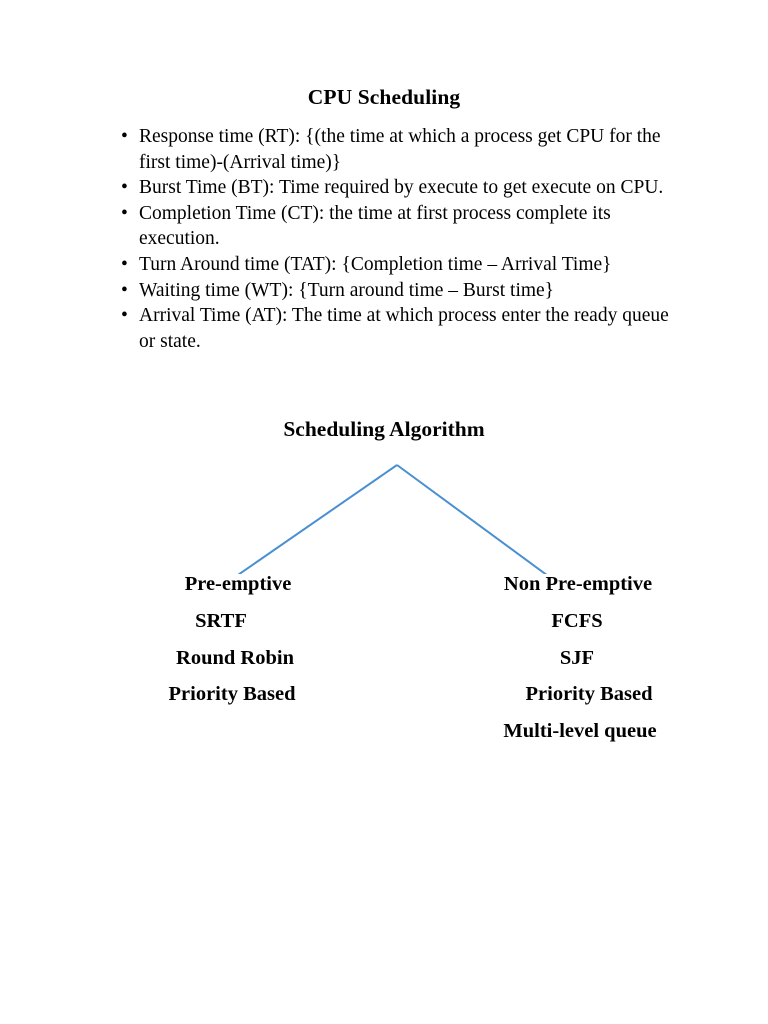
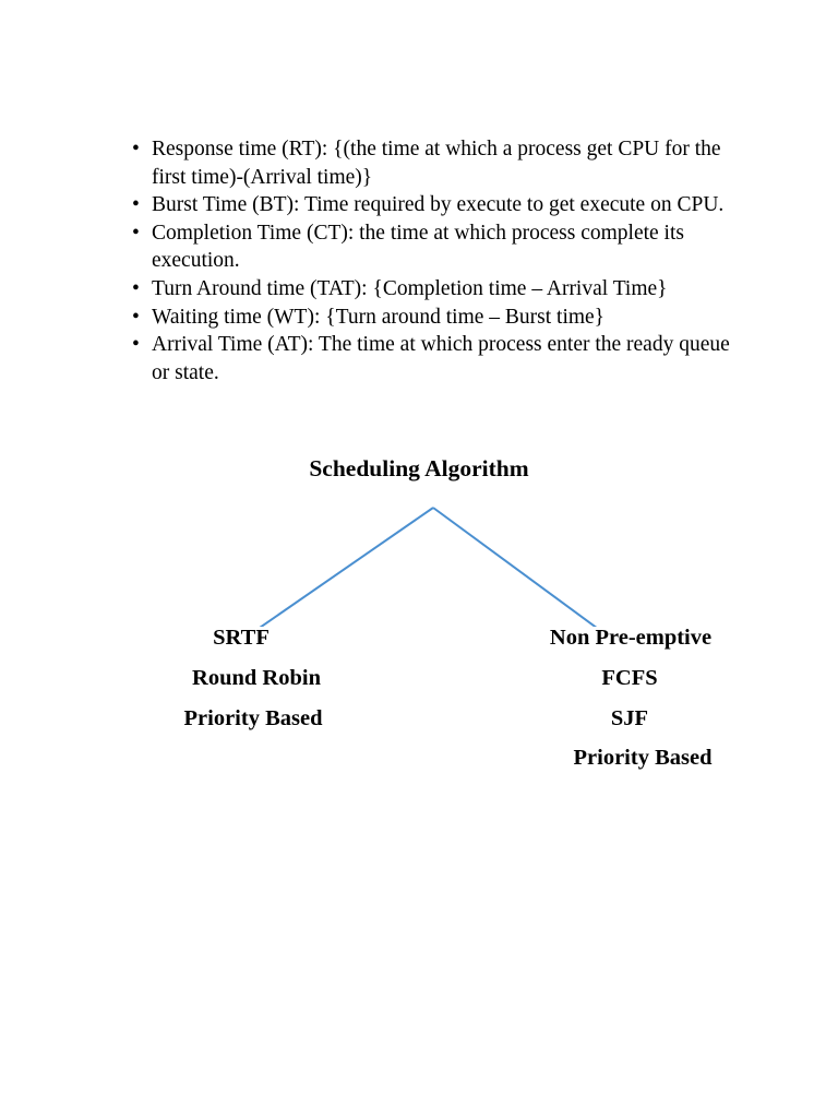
- CPU Scheduling
  •
  Response time (RT): {(the time at which a process get CPU for the first time)-(Arrival time)}
  •
  Burst Time (BT): Time required by execute to get execute on CPU.
  •
- Completion Time (CT): the time at first process complete its execution.
+ Completion Time (CT): the time at which process complete its execution.
  •
  Turn Around time (TAT): {Completion time – Arrival Time}
  •
  Waiting time (WT): {Turn around time – Burst time}
  •
  Arrival Time (AT): The time at which process enter the ready queue or state.
  Scheduling Algorithm
- Pre-emptive
  SRTF
  Round Robin
  Priority Based
  Non Pre-emptive
  FCFS
  SJF
  Priority Based
- Multi-level queue
